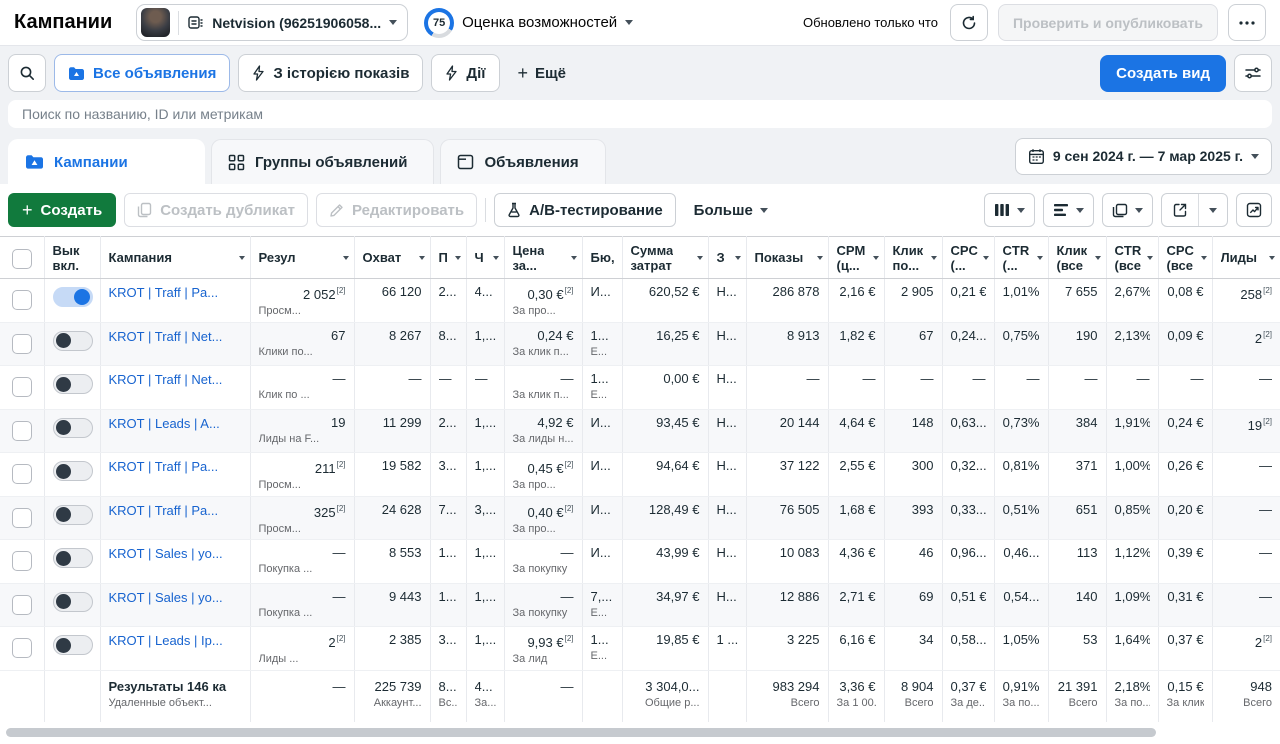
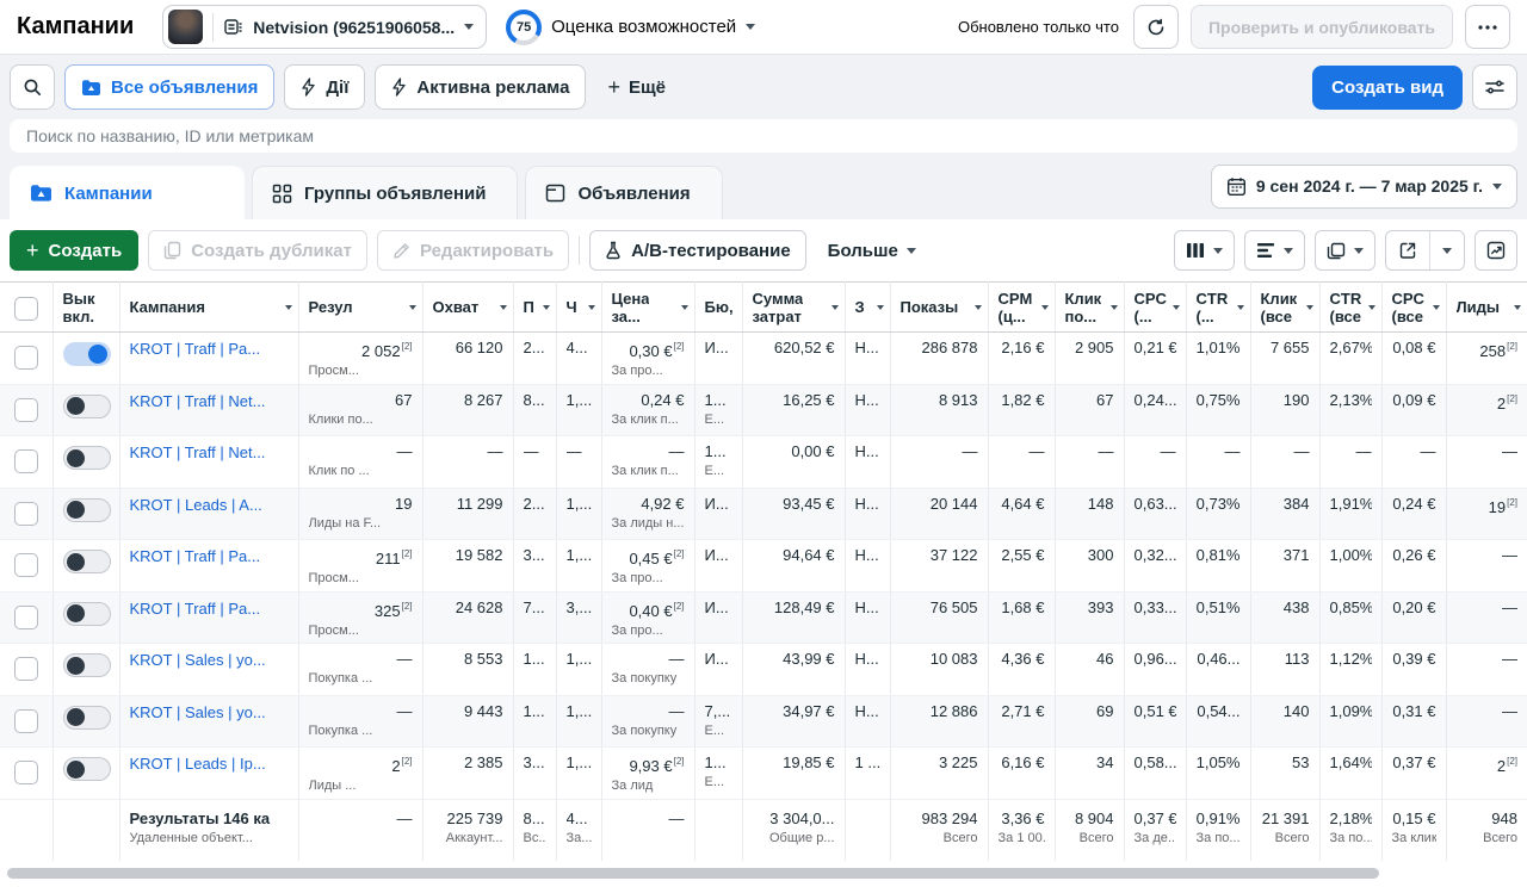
  Кампании
  Netvision (96251906058...
  75
  Оценка возможностей
  Обновлено только что
  Проверить и опубликовать
  Все объявления
- З історією показів
  Дії
+ Активна реклама
  +
  Ещё
  Создать вид
  Поиск по названию, ID или метрикам
  Кампании
  Группы объявлений
  Объявления
  9 сен 2024 г. — 7 мар 2025 г.
  +
  Создать
  Создать дубликат
  Редактировать
  A/B-тестирование
  Больше
  	Выквкл.	Кампания	Резул	Охват	П	Ч	Ценаза...	Бю,	Суммазатрат	З	Показы	CPM(ц...	Кликпо...	CPC(...	CTR(...	Клик(все	CTR(все	CPC(все	Лиды
  		KROT | Traff | Pa...	2 052[2]Просм...	66 120	2...	4...	0,30 €[2]За про...	И...	620,52 €	Н...	286 878	2,16 €	2 905	0,21 €	1,01%	7 655	2,67%	0,08 €	258[2]
  		KROT | Traff | Net...	67Клики по...	8 267	8...	1,...	0,24 €За клик п...	1...Е...	16,25 €	Н...	8 913	1,82 €	67	0,24...	0,75%	190	2,13%	0,09 €	2[2]
  		KROT | Traff | Net...	—Клик по ...	—	—	—	—За клик п...	1...Е...	0,00 €	Н...	—	—	—	—	—	—	—	—	—
  		KROT | Leads | A...	19Лиды на F...	11 299	2...	1,...	4,92 €За лиды н...	И...	93,45 €	Н...	20 144	4,64 €	148	0,63...	0,73%	384	1,91%	0,24 €	19[2]
  		KROT | Traff | Pa...	211[2]Просм...	19 582	3...	1,...	0,45 €[2]За про...	И...	94,64 €	Н...	37 122	2,55 €	300	0,32...	0,81%	371	1,00%	0,26 €	—
- 		KROT | Traff | Pa...	325[2]Просм...	24 628	7...	3,...	0,40 €[2]За про...	И...	128,49 €	Н...	76 505	1,68 €	393	0,33...	0,51%	651	0,85%	0,20 €	—
+ 		KROT | Traff | Pa...	325[2]Просм...	24 628	7...	3,...	0,40 €[2]За про...	И...	128,49 €	Н...	76 505	1,68 €	393	0,33...	0,51%	438	0,85%	0,20 €	—
  		KROT | Sales | yo...	—Покупка ...	8 553	1...	1,...	—За покупку	И...	43,99 €	Н...	10 083	4,36 €	46	0,96...	0,46...	113	1,12%	0,39 €	—
  		KROT | Sales | yo...	—Покупка ...	9 443	1...	1,...	—За покупку	7,...Е...	34,97 €	Н...	12 886	2,71 €	69	0,51 €	0,54...	140	1,09%	0,31 €	—
  		KROT | Leads | Ip...	2[2]Лиды ...	2 385	3...	1,...	9,93 €[2]За лид	1...Е...	19,85 €	1 ...	3 225	6,16 €	34	0,58...	1,05%	53	1,64%	0,37 €	2[2]
  		Результаты 146 каУдаленные объект...	—	225 739Аккаунт...	8...Вс..	4...За...	—		3 304,0...Общие р...		983 294Всего	3,36 €За 1 00.	8 904Всего	0,37 €За де..	0,91%За по...	21 391Всего	2,18%За по..	0,15 €За клик	948Всего
